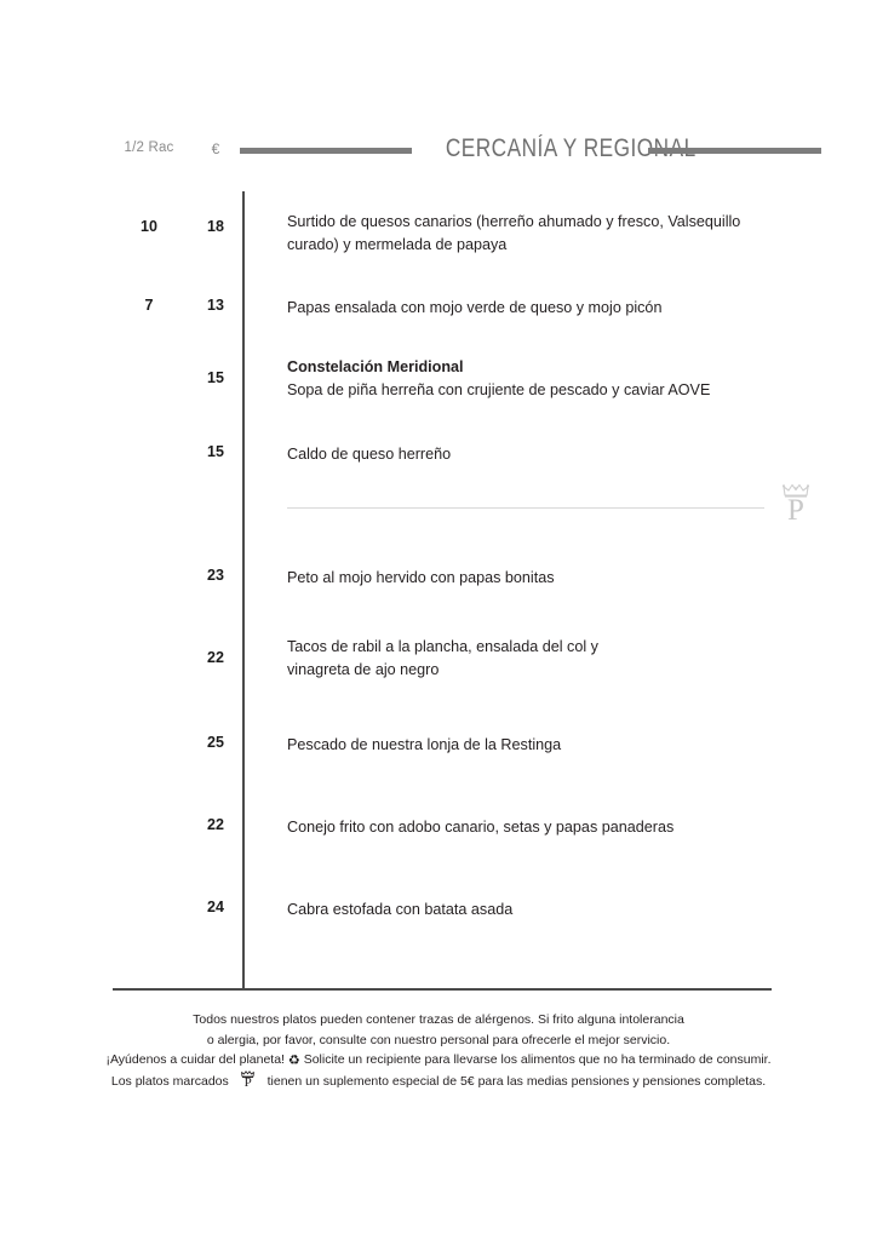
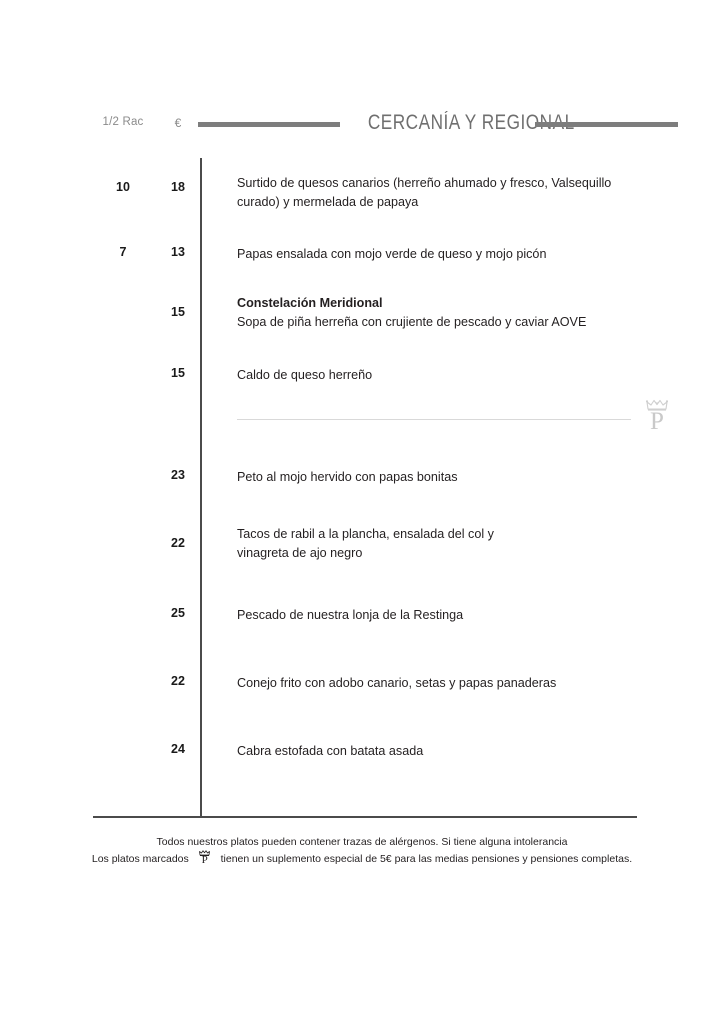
  1/2 Rac
  €
  CERCANÍA Y REGIO
  P
  10
  18
  Surtido de quesos canarios (herreño ahumado y fresco, Valsequillo curado) y mermelada de papaya
  7
  13
  Papas ensalada con mojo verde de queso y mojo picón
  15
  Constelación Meridional
  Sopa de piña herreña con crujiente de pescado y caviar AOVE
  15
  Caldo de queso herreño
  23
  Peto al mojo hervido con papas bonitas
  22
  Tacos de rabil a la plancha, ensalada del col y vinagreta de ajo negro
  25
  Pescado de nuestra lonja de la Restinga
  22
  Conejo frito con adobo canario, setas y papas panaderas
  24
  Cabra estofada con batata asada
- Todos nuestros platos pueden contener trazas de alérgenos. Si frito alguna intolerancia
+ Todos nuestros platos pueden contener trazas de alérgenos. Si tiene alguna intolerancia
- o alergia, por favor, consulte con nuestro personal para ofrecerle el mejor servicio.
- ¡Ayúdenos a cuidar del planeta! ♻ Solicite un recipiente para llevarse los alimentos que no ha terminado de consumir.
  Los platos marcados
  P
  tienen un suplemento especial de 5€ para las medias pensiones y pensiones completas.
